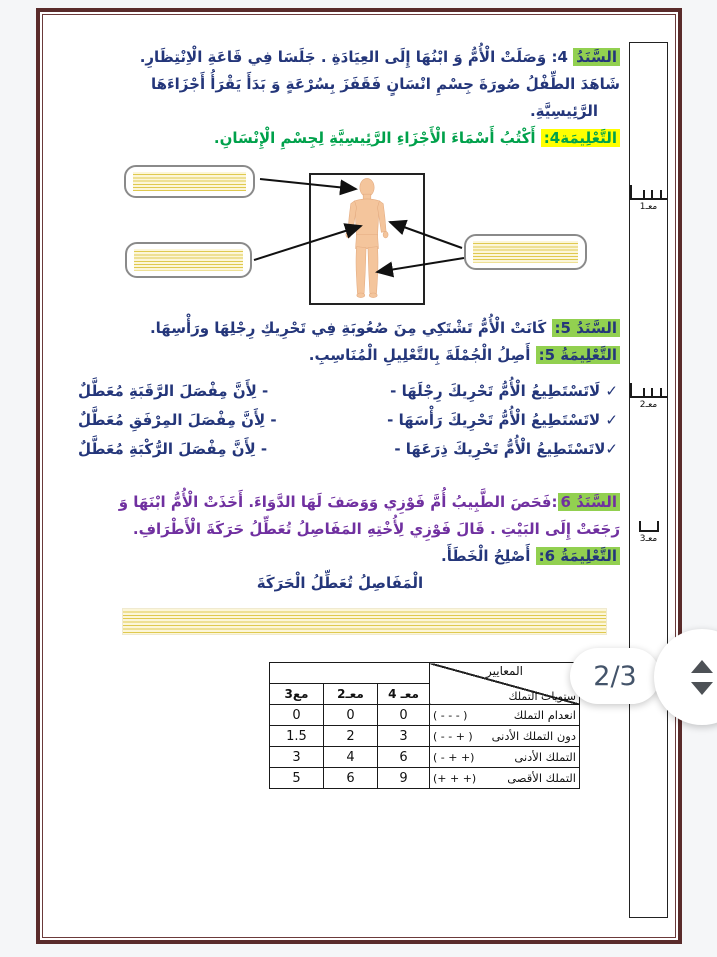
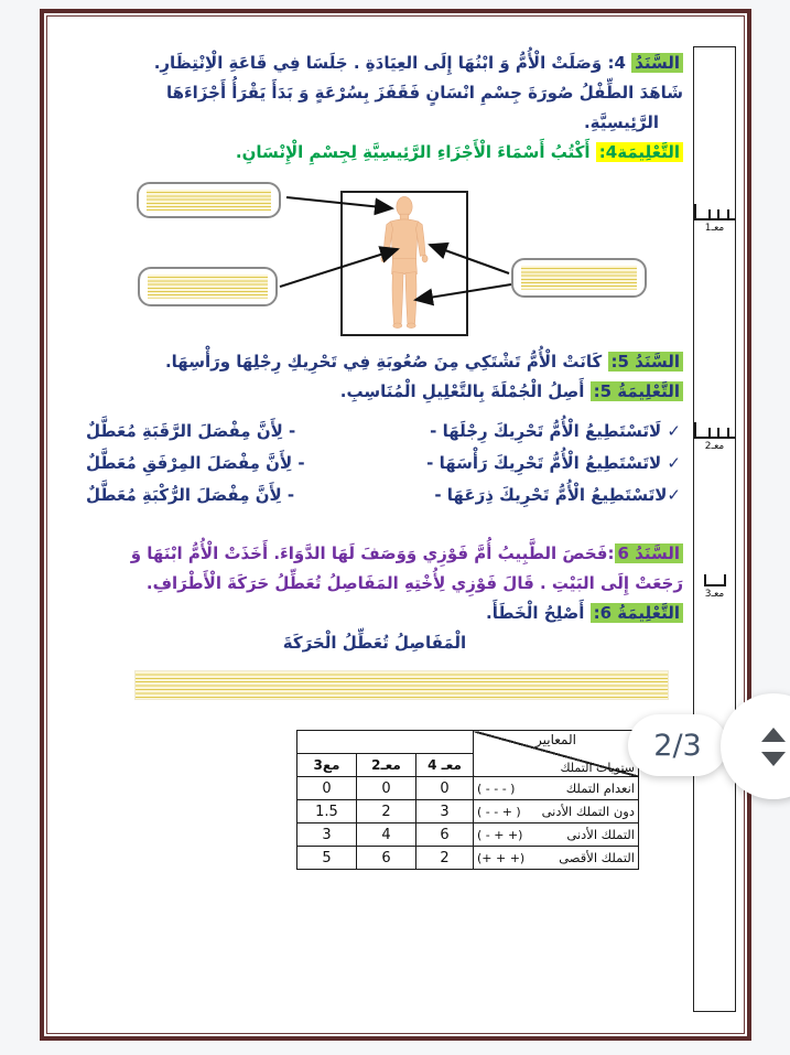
  السَّنَدُ 4: وَصَلَتْ الْأُمُّ وَ ابْنُهَا إِلَى العِيَادَةِ . جَلَسَا فِي قَاعَةِ الْاِنْتِظَارِ.
  شَاهَدَ الطِّفْلُ صُورَةَ جِسْمِ انْسَانٍ فَقَفَزَ بِسُرْعَةٍ وَ بَدَأَ يَقْرَأُ أَجْزَاءَهَا
  الرَّئِيسِيَّةِ.
  التَّعْلِيمَة4: أَكْتُبُ أَسْمَاءَ الْأَجْزَاءِ الرَّئِيسِيَّةِ لِجِسْمِ الْإِنْسَانِ.
  السَّنَدُ 5: كَانَتْ الْأُمُّ تَشْتَكِي مِنَ صُعُوبَةِ فِي تَحْرِيكِ رِجْلِهَا ورَأْسِهَا.
  التَّعْلِيمَةُ 5: أَصِلُ الْجُمْلَةَ بِالتَّعْلِيلِ الْمُنَاسِبِ.
  ✓ لَاتَسْتَطِيعُ الْأُمُّ تَحْرِيكَ رِجْلَهَا -
  - لِأَنَّ مِفْصَلَ الرَّقَبَةِ مُعَطَّلٌ
  ✓ لاتَسْتَطِيعُ الْأُمُّ تَحْرِيكَ رَأْسَهَا -
  - لِأَنَّ مِفْصَلَ المِرْفَقِ مُعَطَّلٌ
  ✓لاتَسْتَطِيعُ الْأُمُّ تَحْرِيكَ ذِرَعَهَا -
  - لِأَنَّ مِفْصَلَ الرُّكْبَةِ مُعَطَّلٌ
  السَّنَدُ 6:فَحَصَ الطَّبِيبُ أُمَّ فَوْزِي وَوَصَفَ لَهَا الدَّوَاءَ. أَخَذَتْ الْأُمُّ ابْنَهَا وَ
  رَجَعَتْ إِلَى البَيْتِ . قَالَ فَوْزِي لِأُخْتِهِ المَفَاصِلُ تُعَطِّلُ حَرَكَةَ الْأَطْرَافِ.
  التَّعْلِيمَةُ 6: أَصْلِحُ الْخَطَأَ.
  الْمَفَاصِلُ تُعَطِّلُ الْحَرَكَةَ
  المعايير ستويات التملك
  معـ 4	معـ2	مع3
  انعدام التملك( - - - )	0	0	0
  دون التملك الأدنى( - - + )	3	2	1.5
  التملك الأدنى( - + +)	6	4	3
- التملك الأقصى(+ + +)	9	6	5
+ التملك الأقصى(+ + +)	2	6	5
  معـ1
  معـ2
  معـ3
  2/3
